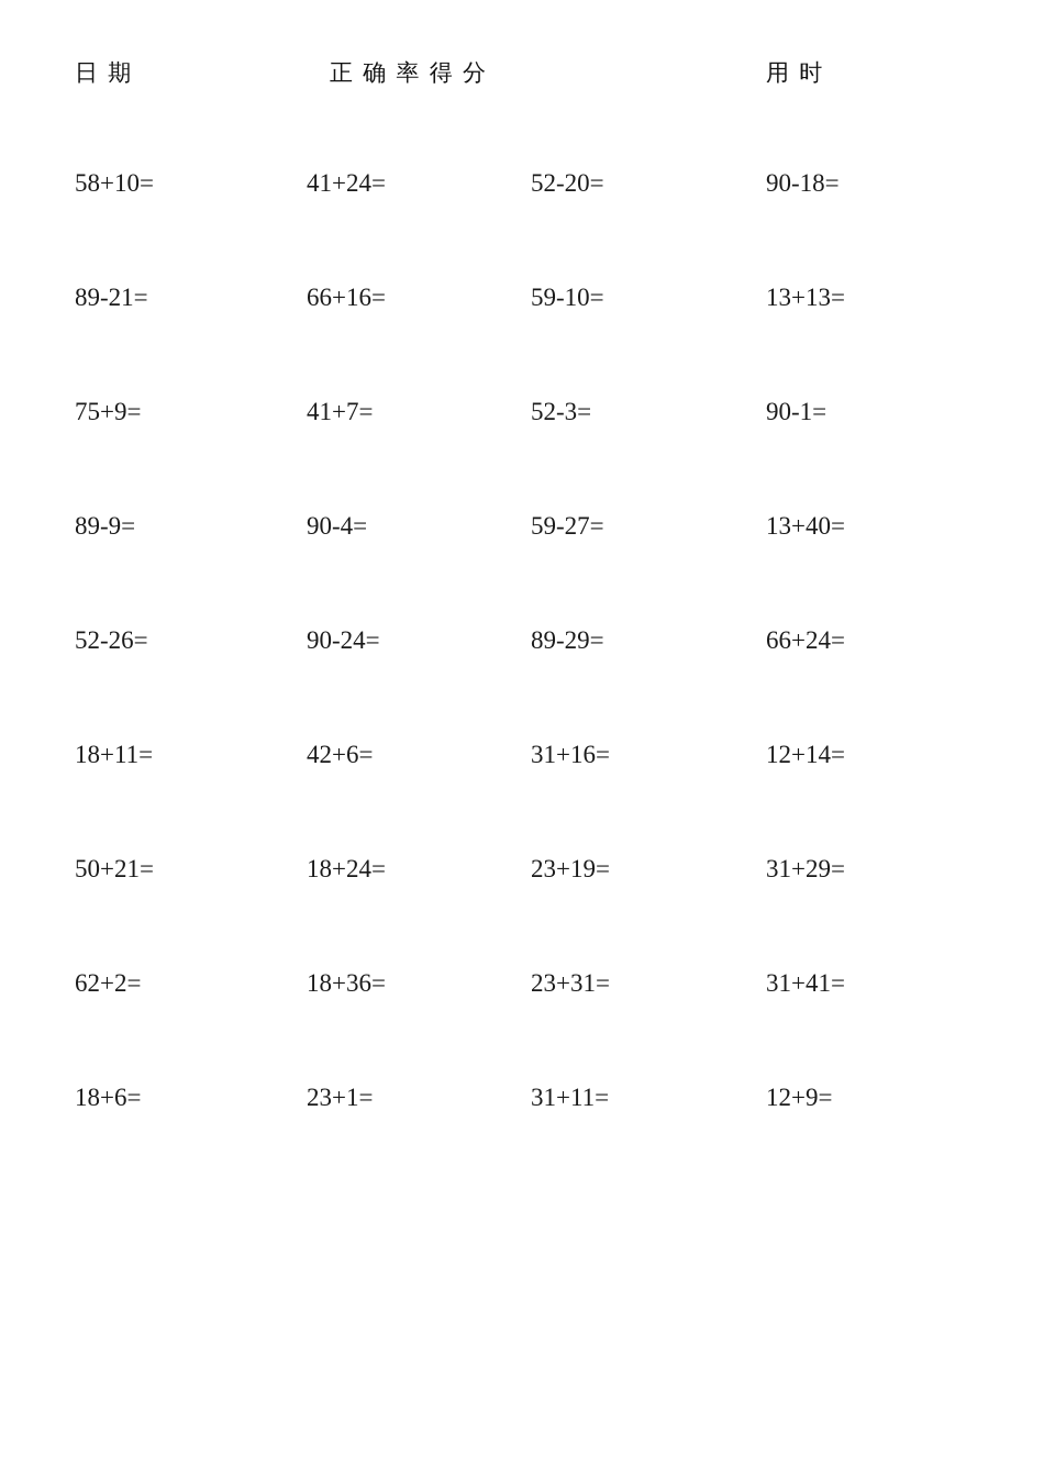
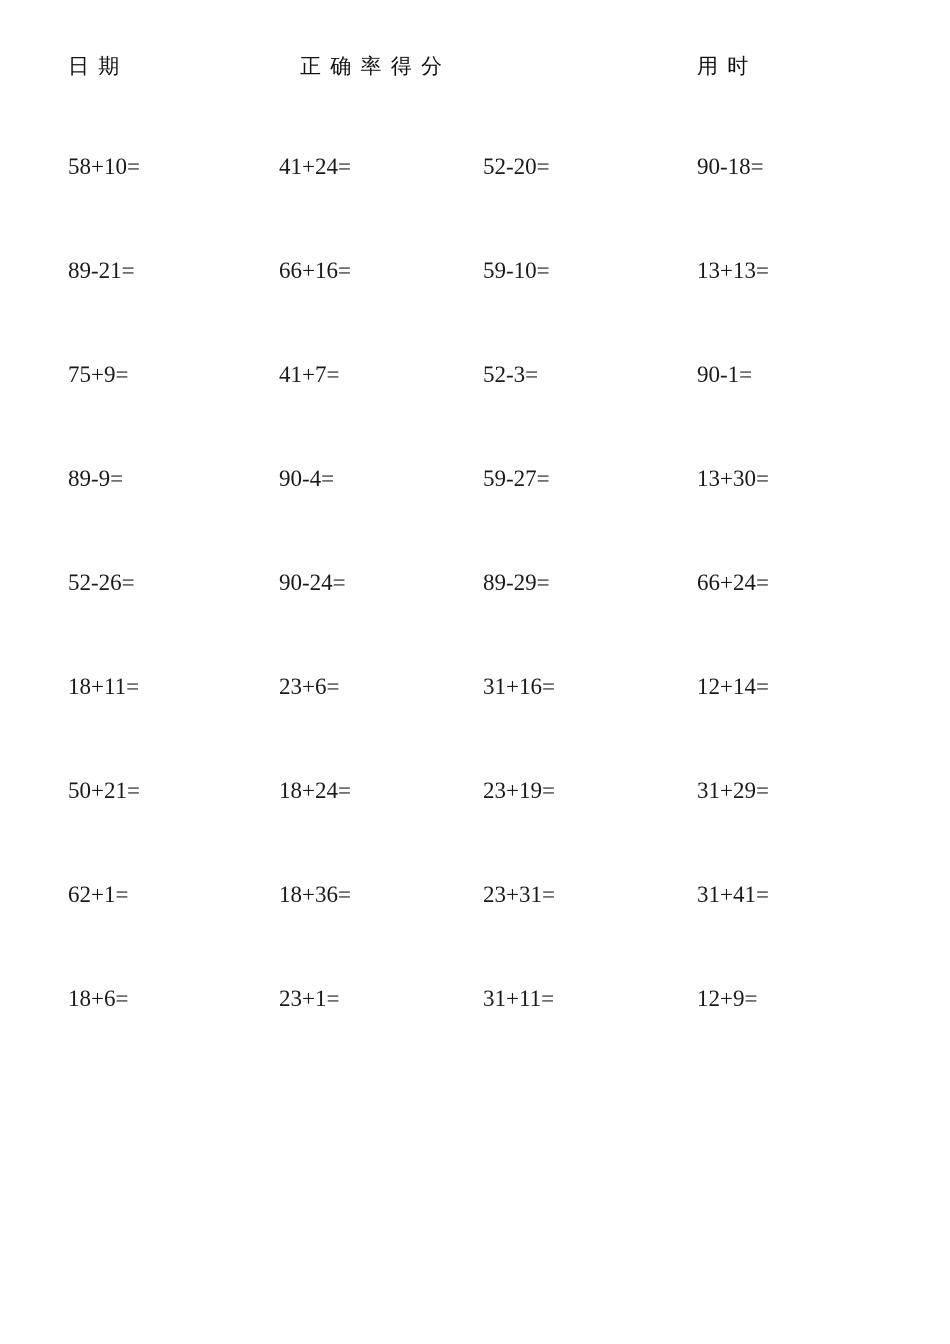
  日 期
  正 确 率 得 分
  用 时
  58+10=
  41+24=
  52-20=
  90-18=
  89-21=
  66+16=
  59-10=
  13+13=
  75+9=
  41+7=
  52-3=
  90-1=
  89-9=
  90-4=
  59-27=
- 13+40=
+ 13+30=
  52-26=
  90-24=
  89-29=
  66+24=
  18+11=
- 42+6=
+ 23+6=
  31+16=
  12+14=
  50+21=
  18+24=
  23+19=
  31+29=
- 62+2=
+ 62+1=
  18+36=
  23+31=
  31+41=
  18+6=
  23+1=
  31+11=
  12+9=
